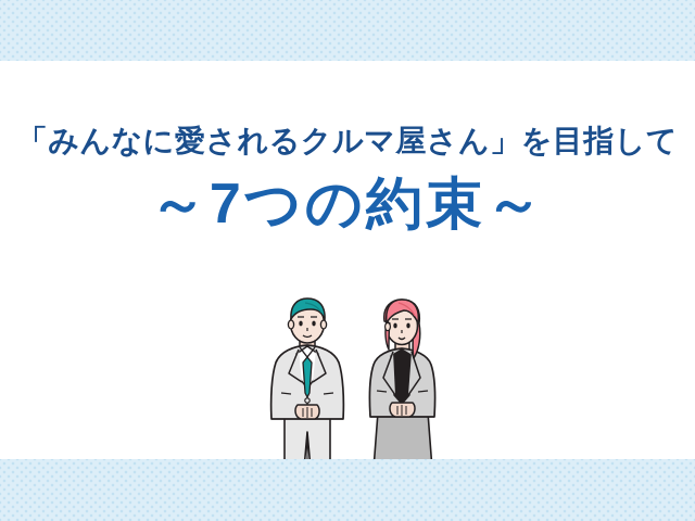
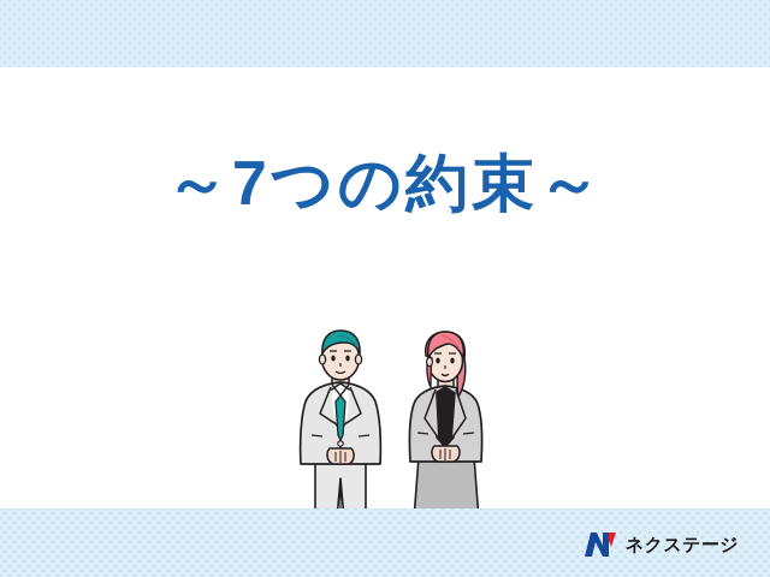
- 「みんなに愛されるクルマ屋さん」を目指して
  ～7つの約束～
+ ネクステージ
